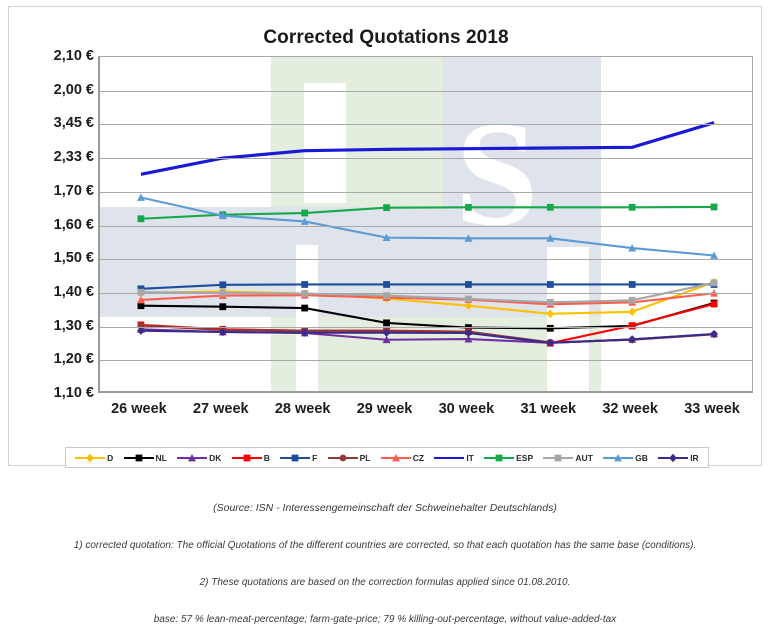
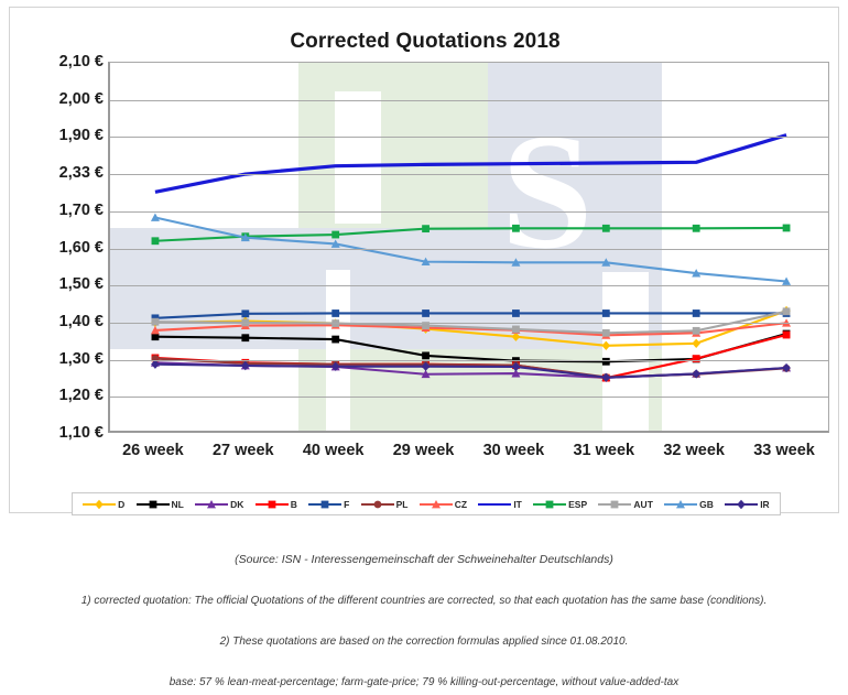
  Corrected Quotations 2018
  2,10 €
  2,00 €
- 3,45 €
+ 1,90 €
  2,33 €
  1,70 €
  1,60 €
  1,50 €
  1,40 €
  1,30 €
  1,20 €
  1,10 €
  S
  26 week
  27 week
- 28 week
+ 40 week
  29 week
  30 week
  31 week
  32 week
  33 week
  D
  NL
  DK
  B
  F
  PL
  CZ
  IT
  ESP
  AUT
  GB
  IR
  (Source: ISN - Interessengemeinschaft der Schweinehalter Deutschlands)
  1) corrected quotation: The official Quotations of the different countries are corrected, so that each quotation has the same base (conditions).
  2) These quotations are based on the correction formulas applied since 01.08.2010.
  base: 57 % lean-meat-percentage; farm-gate-price; 79 % killing-out-percentage, without value-added-tax
